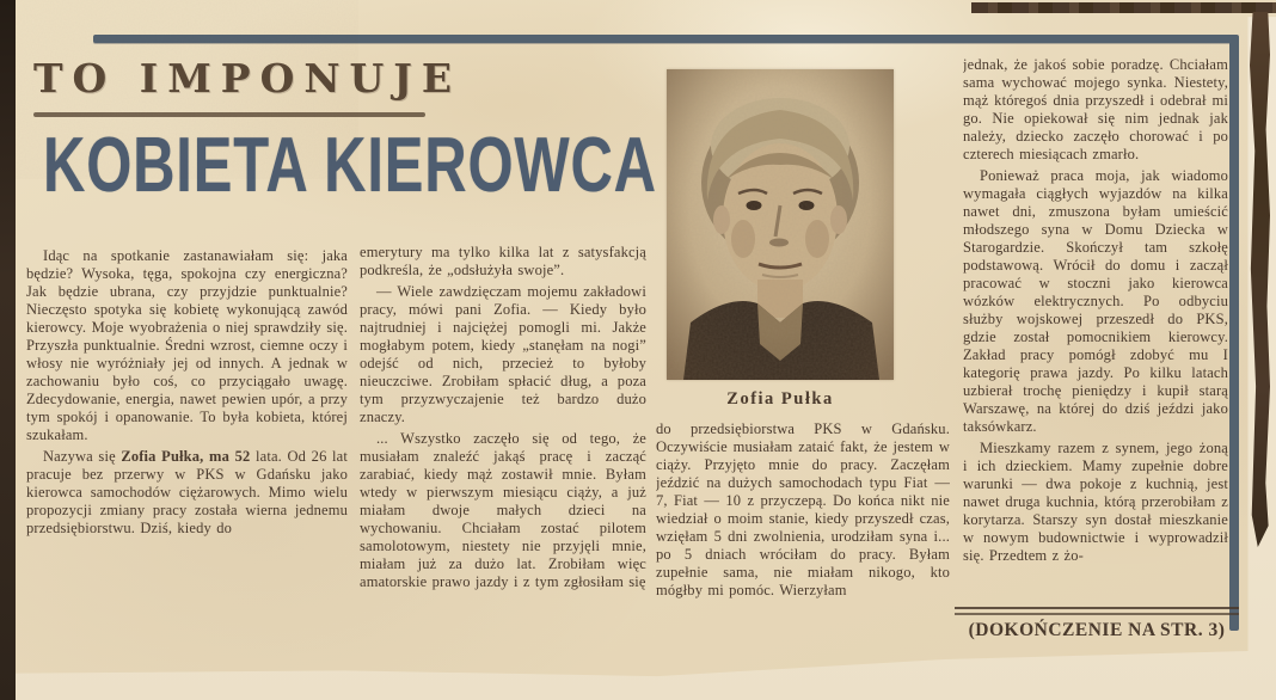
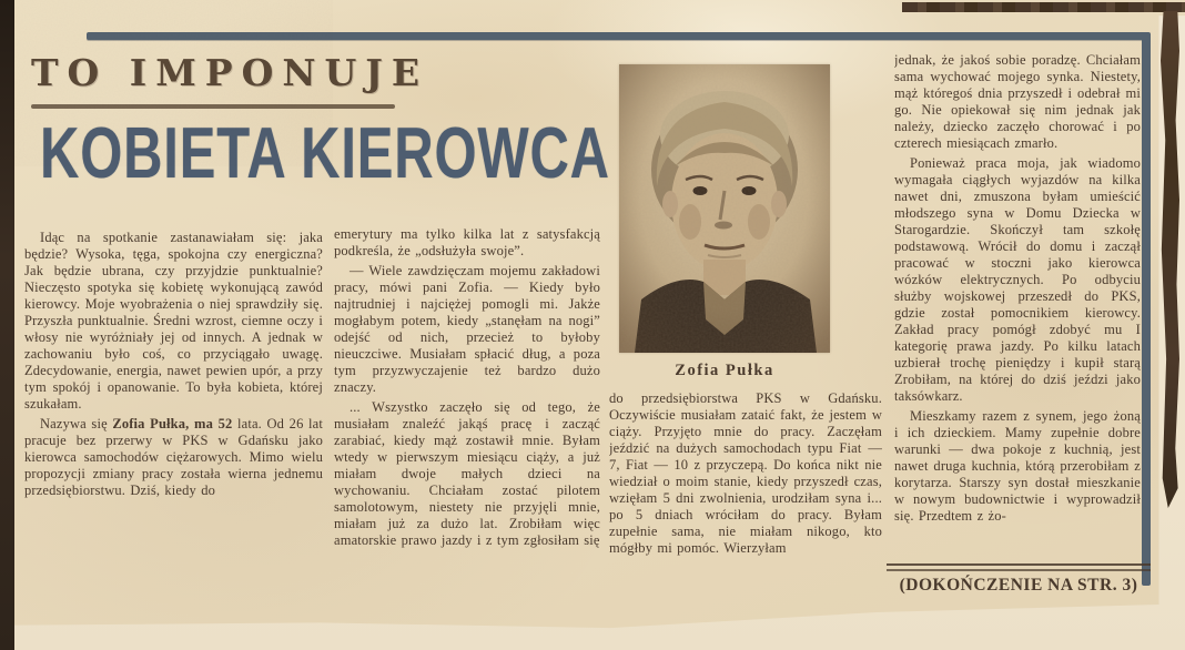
  TO IMPONUJE
  KOBIETA KIEROWCA
  Zofia Pułka
  Idąc na spotkanie zastanawiałam się: jaka będzie? Wysoka, tęga, spokojna czy energiczna? Jak będzie ubrana, czy przyjdzie punktualnie? Nieczęsto spotyka się kobietę wykonującą zawód kierowcy. Moje wyobrażenia o niej sprawdziły się. Przyszła punktualnie. Średni wzrost, ciemne oczy i włosy nie wyróżniały jej od innych. A jednak w zachowaniu było coś, co przyciągało uwagę. Zdecydowanie, energia, nawet pewien upór, a przy tym spokój i opanowanie. To była kobieta, której szukałam.
  Nazywa się Zofia Pułka, ma 52 lata. Od 26 lat pracuje bez przerwy w PKS w Gdańsku jako kierowca samochodów ciężarowych. Mimo wielu propozycji zmiany pracy została wierna jednemu przedsiębiorstwu. Dziś, kiedy do
  emerytury ma tylko kilka lat z satysfakcją podkreśla, że „odsłużyła swoje”.
- — Wiele zawdzięczam mojemu zakładowi pracy, mówi pani Zofia. — Kiedy było najtrudniej i najciężej pomogli mi. Jakże mogłabym potem, kiedy „stanęłam na nogi” odejść od nich, przecież to byłoby nieuczciwe. Zrobiłam spłacić dług, a poza tym przyzwyczajenie też bardzo dużo znaczy.
+ — Wiele zawdzięczam mojemu zakładowi pracy, mówi pani Zofia. — Kiedy było najtrudniej i najciężej pomogli mi. Jakże mogłabym potem, kiedy „stanęłam na nogi” odejść od nich, przecież to byłoby nieuczciwe. Musiałam spłacić dług, a poza tym przyzwyczajenie też bardzo dużo znaczy.
  ... Wszystko zaczęło się od tego, że musiałam znaleźć jakąś pracę i zacząć zarabiać, kiedy mąż zostawił mnie. Byłam wtedy w pierwszym miesiącu ciąży, a już miałam dwoje małych dzieci na wychowaniu. Chciałam zostać pilotem samolotowym, niestety nie przyjęli mnie, miałam już za dużo lat. Zrobiłam więc amatorskie prawo jazdy i z tym zgłosiłam się
  do przedsiębiorstwa PKS w Gdańsku. Oczywiście musiałam zataić fakt, że jestem w ciąży. Przyjęto mnie do pracy. Zaczęłam jeździć na dużych samochodach typu Fiat — 7, Fiat — 10 z przyczepą. Do końca nikt nie wiedział o moim stanie, kiedy przyszedł czas, wzięłam 5 dni zwolnienia, urodziłam syna i... po 5 dniach wróciłam do pracy. Byłam zupełnie sama, nie miałam nikogo, kto mógłby mi pomóc. Wierzyłam
  jednak, że jakoś sobie poradzę. Chciałam sama wychować mojego synka. Niestety, mąż któregoś dnia przyszedł i odebrał mi go. Nie opiekował się nim jednak jak należy, dziecko zaczęło chorować i po czterech miesiącach zmarło.
- Ponieważ praca moja, jak wiadomo wymagała ciągłych wyjazdów na kilka nawet dni, zmuszona byłam umieścić młodszego syna w Domu Dziecka w Starogardzie. Skończył tam szkołę podstawową. Wrócił do domu i zaczął pracować w stoczni jako kierowca wózków elektrycznych. Po odbyciu służby wojskowej przeszedł do PKS, gdzie został pomocnikiem kierowcy. Zakład pracy pomógł zdobyć mu I kategorię prawa jazdy. Po kilku latach uzbierał trochę pieniędzy i kupił starą Warszawę, na której do dziś jeździ jako taksówkarz.
+ Ponieważ praca moja, jak wiadomo wymagała ciągłych wyjazdów na kilka nawet dni, zmuszona byłam umieścić młodszego syna w Domu Dziecka w Starogardzie. Skończył tam szkołę podstawową. Wrócił do domu i zaczął pracować w stoczni jako kierowca wózków elektrycznych. Po odbyciu służby wojskowej przeszedł do PKS, gdzie został pomocnikiem kierowcy. Zakład pracy pomógł zdobyć mu I kategorię prawa jazdy. Po kilku latach uzbierał trochę pieniędzy i kupił starą Zrobiłam, na której do dziś jeździ jako taksówkarz.
  Mieszkamy razem z synem, jego żoną i ich dzieckiem. Mamy zupełnie dobre warunki — dwa pokoje z kuchnią, jest nawet druga kuchnia, którą przerobiłam z korytarza. Starszy syn dostał mieszkanie w nowym budownictwie i wyprowadził się. Przedtem z żo-
  (DOKOŃCZENIE NA STR. 3)
